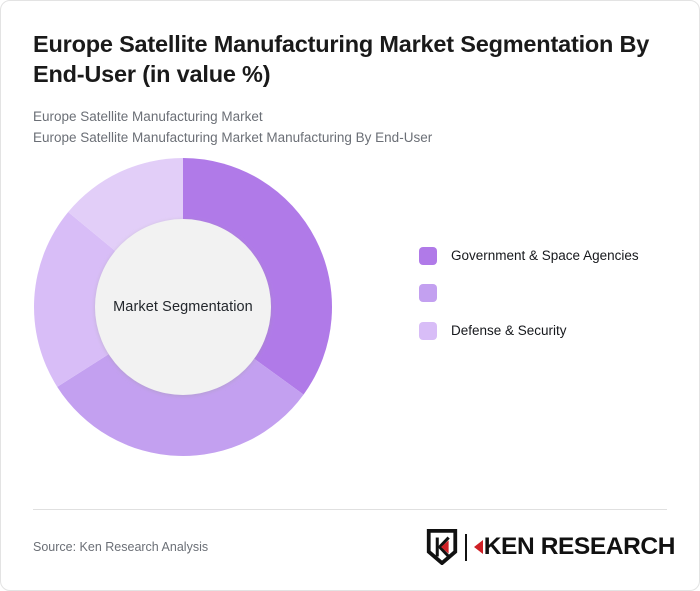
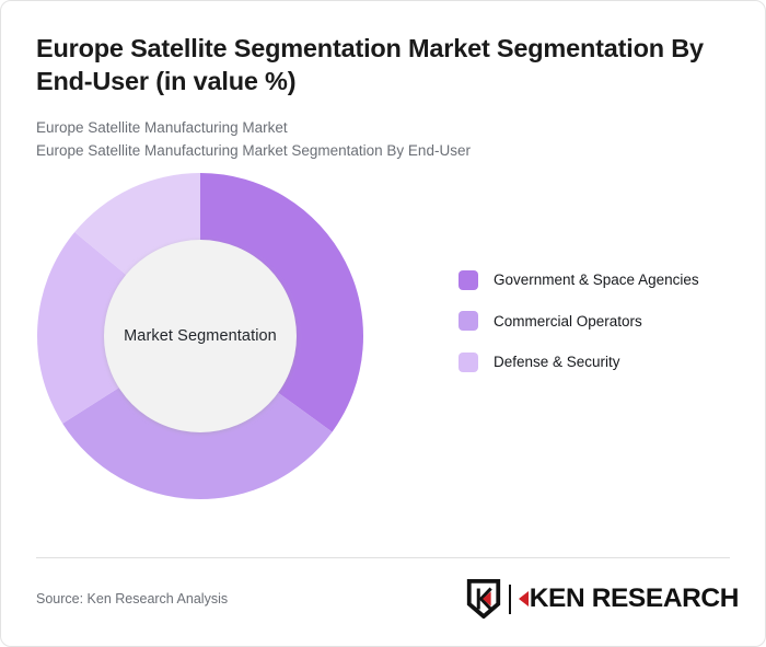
- Europe Satellite Manufacturing Market Segmentation By End-User (in value %)
+ Europe Satellite Segmentation Market Segmentation By End-User (in value %)
  Europe Satellite Manufacturing Market
- Europe Satellite Manufacturing Market Manufacturing By End-User
+ Europe Satellite Manufacturing Market Segmentation By End-User
  Market Segmentation
  Government & Space Agencies
+ Commercial Operators
  Defense & Security
  Source: Ken Research Analysis
  KEN RESEARCH
